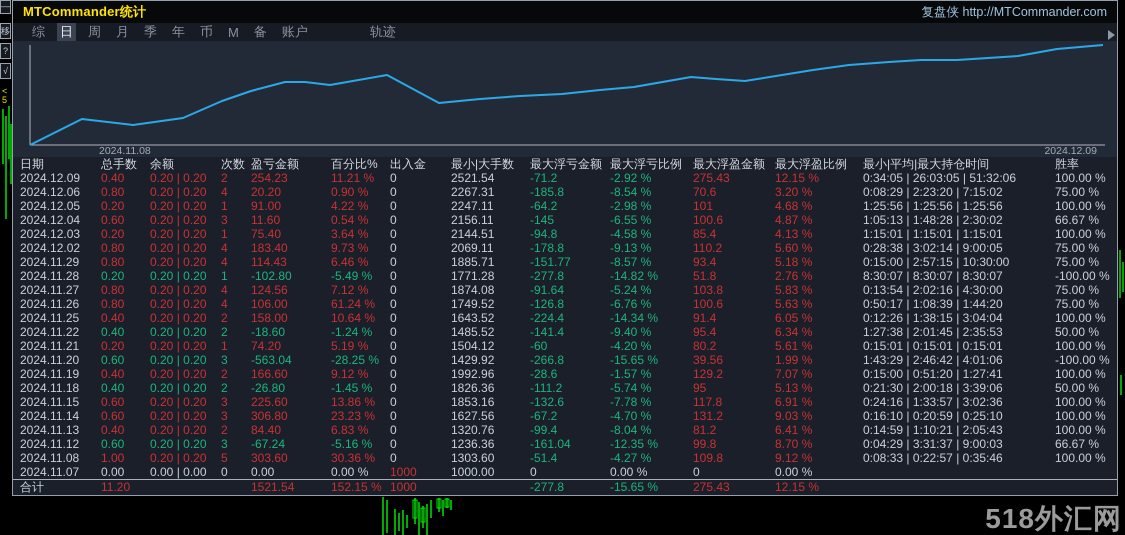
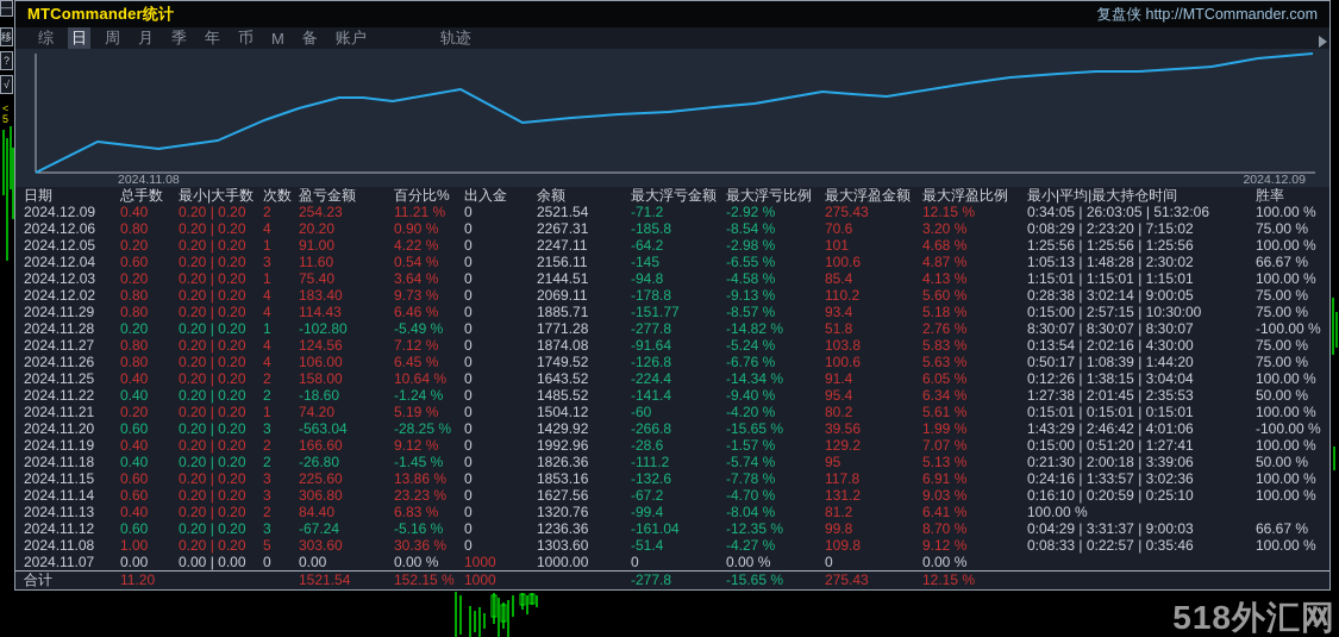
  —
  移
  ?
  √
  <
  5
  MTCommander统计
  复盘侠 http://MTCommander.com
  综
  日
  周
  月
  季
  年
  币
  M
  备
  账户
  轨迹
  2024.11.08
  2024.12.09
  日期
  总手数
- 余额
+ 最小|大手数
  次数
  盈亏金额
  百分比%
  出入金
- 最小|大手数
+ 余额
  最大浮亏金额
  最大浮亏比例
  最大浮盈金额
  最大浮盈比例
  最小|平均|最大持仓时间
  胜率
  2024.12.09
  0.40
  0.20 | 0.20
  2
  254.23
  11.21 %
  0
  2521.54
  -71.2
  -2.92 %
  275.43
  12.15 %
  0:34:05 | 26:03:05 | 51:32:06
  100.00 %
  2024.12.06
  0.80
  0.20 | 0.20
  4
  20.20
  0.90 %
  0
  2267.31
  -185.8
  -8.54 %
  70.6
  3.20 %
  0:08:29 | 2:23:20 | 7:15:02
  75.00 %
  2024.12.05
  0.20
  0.20 | 0.20
  1
  91.00
  4.22 %
  0
  2247.11
  -64.2
  -2.98 %
  101
  4.68 %
  1:25:56 | 1:25:56 | 1:25:56
  100.00 %
  2024.12.04
  0.60
  0.20 | 0.20
  3
  11.60
  0.54 %
  0
  2156.11
  -145
  -6.55 %
  100.6
  4.87 %
  1:05:13 | 1:48:28 | 2:30:02
  66.67 %
  2024.12.03
  0.20
  0.20 | 0.20
  1
  75.40
  3.64 %
  0
  2144.51
  -94.8
  -4.58 %
  85.4
  4.13 %
  1:15:01 | 1:15:01 | 1:15:01
  100.00 %
  2024.12.02
  0.80
  0.20 | 0.20
  4
  183.40
  9.73 %
  0
  2069.11
  -178.8
  -9.13 %
  110.2
  5.60 %
  0:28:38 | 3:02:14 | 9:00:05
  75.00 %
  2024.11.29
  0.80
  0.20 | 0.20
  4
  114.43
  6.46 %
  0
  1885.71
  -151.77
  -8.57 %
  93.4
  5.18 %
  0:15:00 | 2:57:15 | 10:30:00
  75.00 %
  2024.11.28
  0.20
  0.20 | 0.20
  1
  -102.80
  -5.49 %
  0
  1771.28
  -277.8
  -14.82 %
  51.8
  2.76 %
  8:30:07 | 8:30:07 | 8:30:07
  -100.00 %
  2024.11.27
  0.80
  0.20 | 0.20
  4
  124.56
  7.12 %
  0
  1874.08
  -91.64
  -5.24 %
  103.8
  5.83 %
  0:13:54 | 2:02:16 | 4:30:00
  75.00 %
  2024.11.26
  0.80
  0.20 | 0.20
  4
  106.00
- 61.24 %
+ 6.45 %
  0
  1749.52
  -126.8
  -6.76 %
  100.6
  5.63 %
  0:50:17 | 1:08:39 | 1:44:20
  75.00 %
  2024.11.25
  0.40
  0.20 | 0.20
  2
  158.00
  10.64 %
  0
  1643.52
  -224.4
  -14.34 %
  91.4
  6.05 %
  0:12:26 | 1:38:15 | 3:04:04
  100.00 %
  2024.11.22
  0.40
  0.20 | 0.20
  2
  -18.60
  -1.24 %
  0
  1485.52
  -141.4
  -9.40 %
  95.4
  6.34 %
  1:27:38 | 2:01:45 | 2:35:53
  50.00 %
  2024.11.21
  0.20
  0.20 | 0.20
  1
  74.20
  5.19 %
  0
  1504.12
  -60
  -4.20 %
  80.2
  5.61 %
  0:15:01 | 0:15:01 | 0:15:01
  100.00 %
  2024.11.20
  0.60
  0.20 | 0.20
  3
  -563.04
  -28.25 %
  0
  1429.92
  -266.8
  -15.65 %
  39.56
  1.99 %
  1:43:29 | 2:46:42 | 4:01:06
  -100.00 %
  2024.11.19
  0.40
  0.20 | 0.20
  2
  166.60
  9.12 %
  0
  1992.96
  -28.6
  -1.57 %
  129.2
  7.07 %
  0:15:00 | 0:51:20 | 1:27:41
  100.00 %
  2024.11.18
  0.40
  0.20 | 0.20
  2
  -26.80
  -1.45 %
  0
  1826.36
  -111.2
  -5.74 %
  95
  5.13 %
  0:21:30 | 2:00:18 | 3:39:06
  50.00 %
  2024.11.15
  0.60
  0.20 | 0.20
  3
  225.60
  13.86 %
  0
  1853.16
  -132.6
  -7.78 %
  117.8
  6.91 %
  0:24:16 | 1:33:57 | 3:02:36
  100.00 %
  2024.11.14
  0.60
  0.20 | 0.20
  3
  306.80
  23.23 %
  0
  1627.56
  -67.2
  -4.70 %
  131.2
  9.03 %
  0:16:10 | 0:20:59 | 0:25:10
  100.00 %
  2024.11.13
  0.40
  0.20 | 0.20
  2
  84.40
  6.83 %
  0
  1320.76
  -99.4
  -8.04 %
  81.2
  6.41 %
- 0:14:59 | 1:10:21 | 2:05:43
  100.00 %
  2024.11.12
  0.60
  0.20 | 0.20
  3
  -67.24
  -5.16 %
  0
  1236.36
  -161.04
  -12.35 %
  99.8
  8.70 %
  0:04:29 | 3:31:37 | 9:00:03
  66.67 %
  2024.11.08
  1.00
  0.20 | 0.20
  5
  303.60
  30.36 %
  0
  1303.60
  -51.4
  -4.27 %
  109.8
  9.12 %
  0:08:33 | 0:22:57 | 0:35:46
  100.00 %
  2024.11.07
  0.00
  0.00 | 0.00
  0
  0.00
  0.00 %
  1000
  1000.00
  0
  0.00 %
  0
  0.00 %
  合计
  11.20
  1521.54
  152.15 %
  1000
  -277.8
  -15.65 %
  275.43
  12.15 %
  518外汇网
